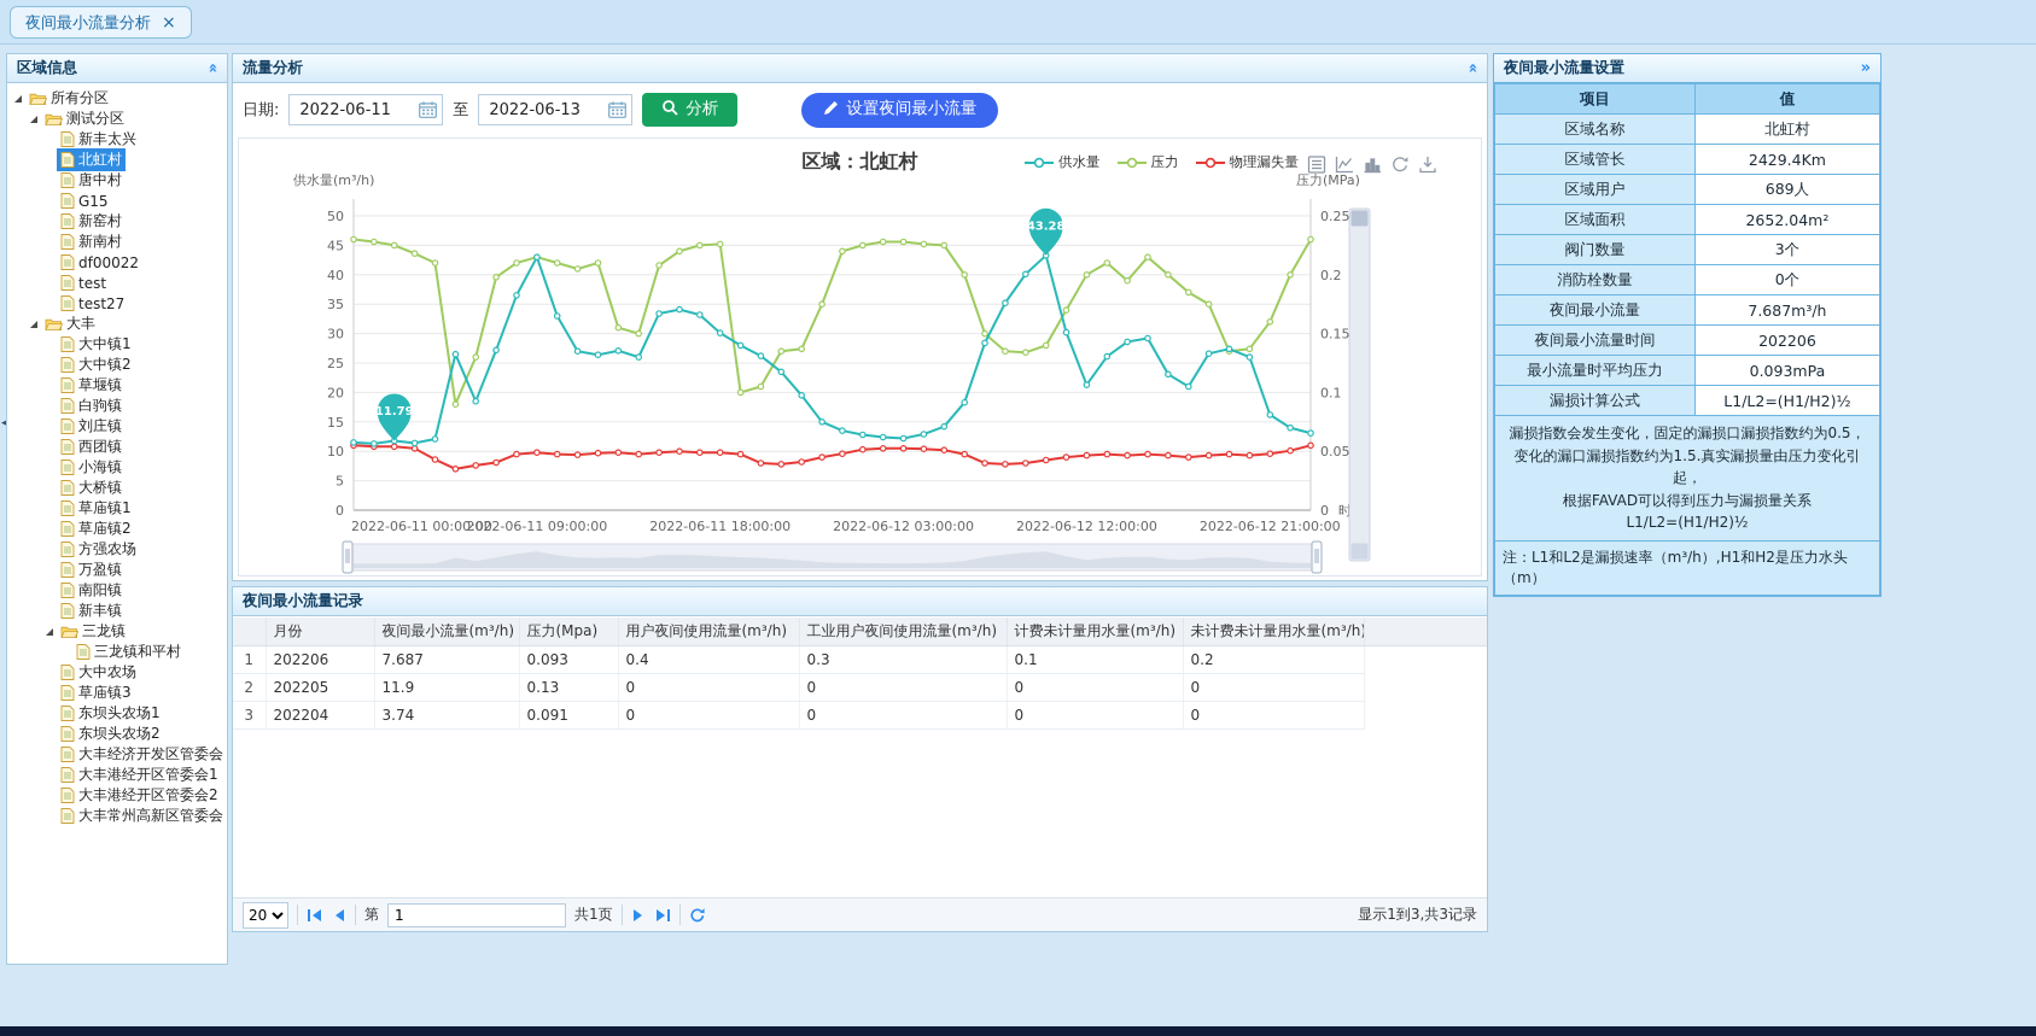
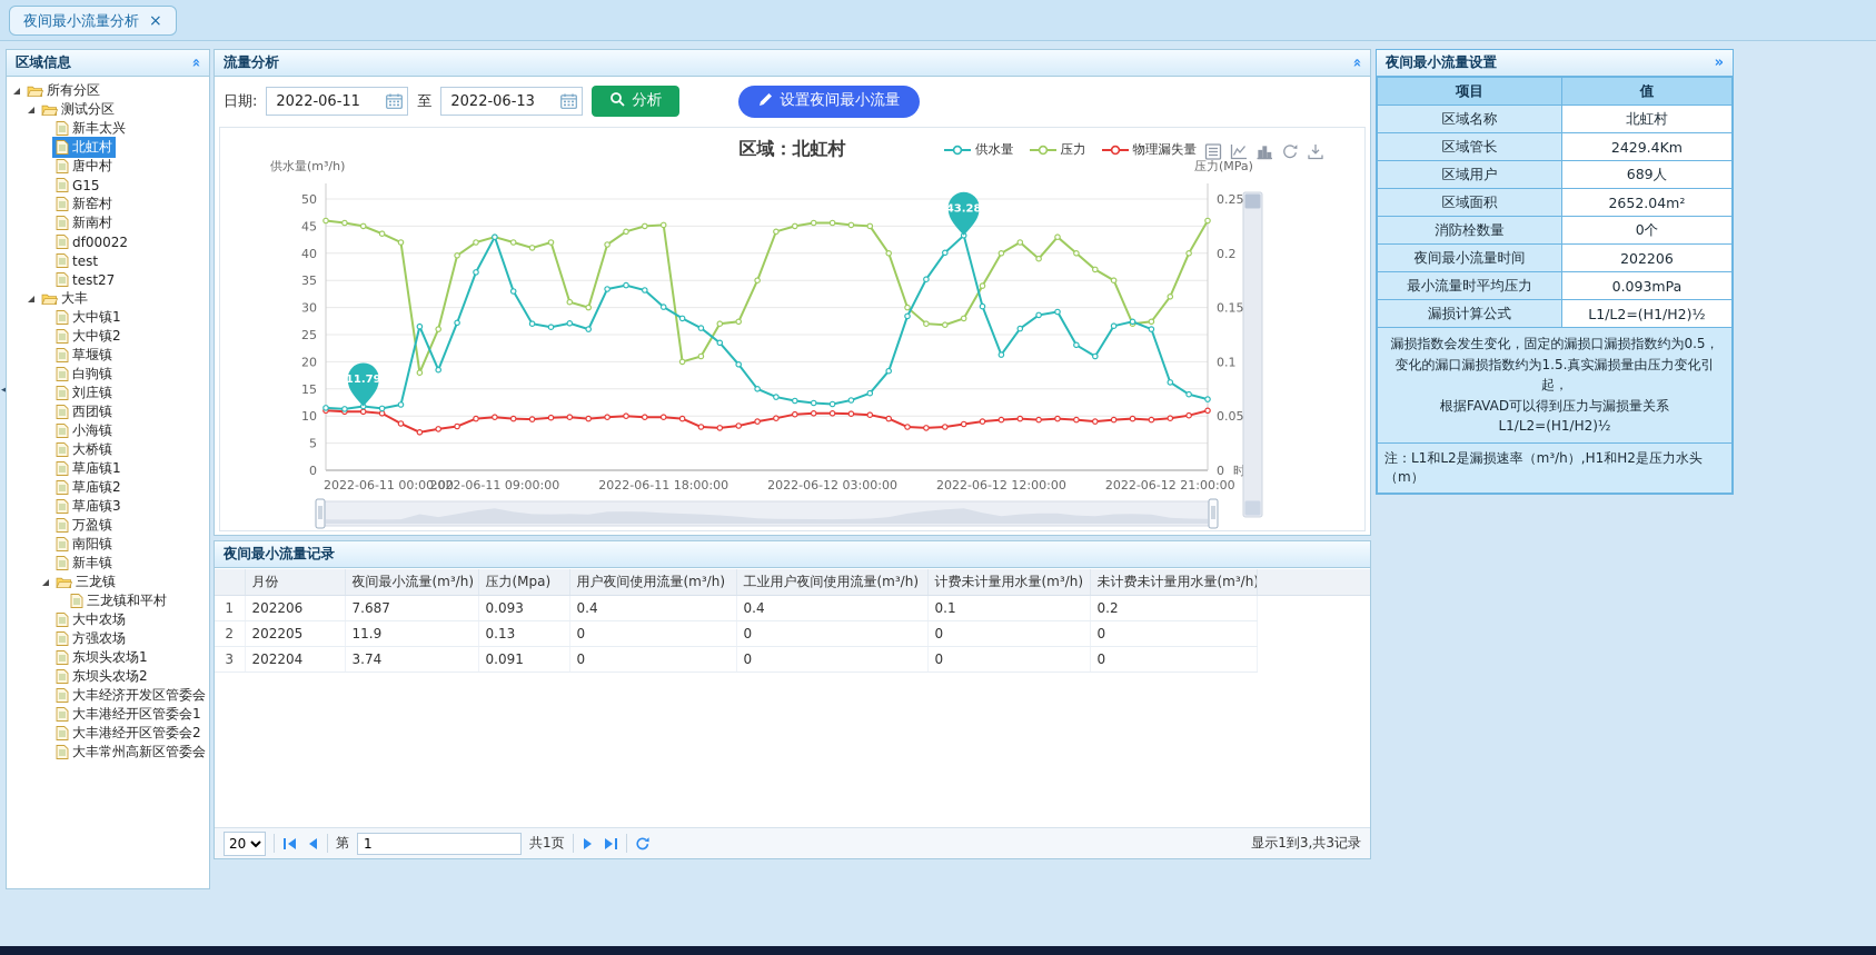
  夜间最小流量分析
  ×
  区域信息
  所有分区
  测试分区
  新丰太兴
  北虹村
  唐中村
  G15
  新窑村
  新南村
  df00022
  test
  test27
  大丰
  大中镇1
  大中镇2
  草堰镇
  白驹镇
  刘庄镇
  西团镇
  小海镇
  大桥镇
  草庙镇1
  草庙镇2
- 方强农场
+ 草庙镇3
  万盈镇
  南阳镇
  新丰镇
  三龙镇
  三龙镇和平村
  大中农场
- 草庙镇3
+ 方强农场
  东坝头农场1
  东坝头农场2
  大丰经济开发区管委会
  大丰港经开区管委会1
  大丰港经开区管委会2
  大丰常州高新区管委会
  流量分析
  日期:
  2022-06-11
  至
  2022-06-13
  分析
  设置夜间最小流量
  区域：北虹村
  供水量
  压力
  物理漏失量
  0
  5
  10
  15
  20
  25
  30
  35
  40
  45
  50
  0
  0.05
  0.1
  0.15
  0.2
  0.25
  2022-06-11 00:00:00
  2022-06-11 09:00:00
  2022-06-11 18:00:00
  2022-06-12 03:00:00
  2022-06-12 12:00:00
  2022-06-12 21:00:00
  供水量(m³/h)
  压力(MPa)
  11.79
  43.28
  夜间最小流量记录
  	月份	夜间最小流量(m³/h)	压力(Mpa)	用户夜间使用流量(m³/h)	工业用户夜间使用流量(m³/h)	计费未计量用水量(m³/h)	未计费未计量用水量(m³/h
- 1	202206	7.687	0.093	0.4	0.3	0.1	0.2
+ 1	202206	7.687	0.093	0.4	0.4	0.1	0.2
  2	202205	11.9	0.13	0	0	0	0
  3	202204	3.74	0.091	0	0	0	0
  20
  第
  1
  共1页
  显示1到3,共3记录
  夜间最小流量设置
  »
  项目	值
  区域名称	北虹村
  区域管长	2429.4Km
  区域用户	689人
  区域面积	2652.04m²
- 阀门数量	3个
  消防栓数量	0个
- 夜间最小流量	7.687m³/h
  夜间最小流量时间	202206
  最小流量时平均压力	0.093mPa
  漏损计算公式	L1/L2=(H1/H2)½
  漏损指数会发生变化，固定的漏损口漏损指数约为0.5， 变化的漏口漏损指数约为1.5.真实漏损量由压力变化引起， 根据FAVAD可以得到压力与漏损量关系 L1/L2=(H1/H2)½
  注：L1和L2是漏损速率（m³/h）,H1和H2是压力水头（m）
